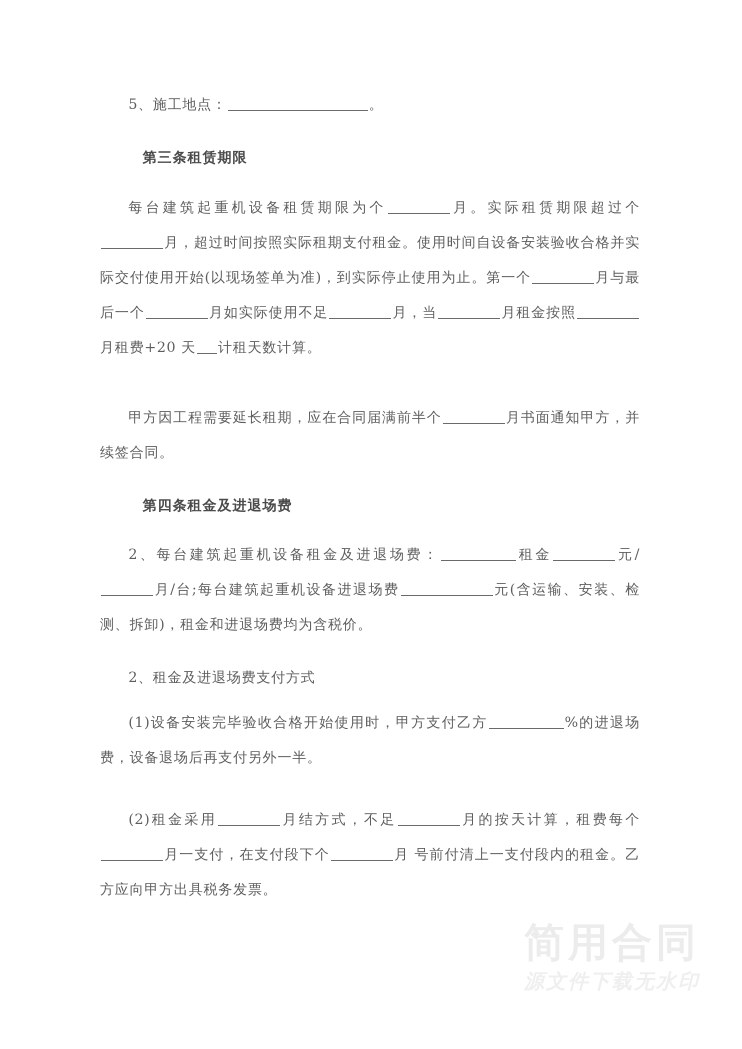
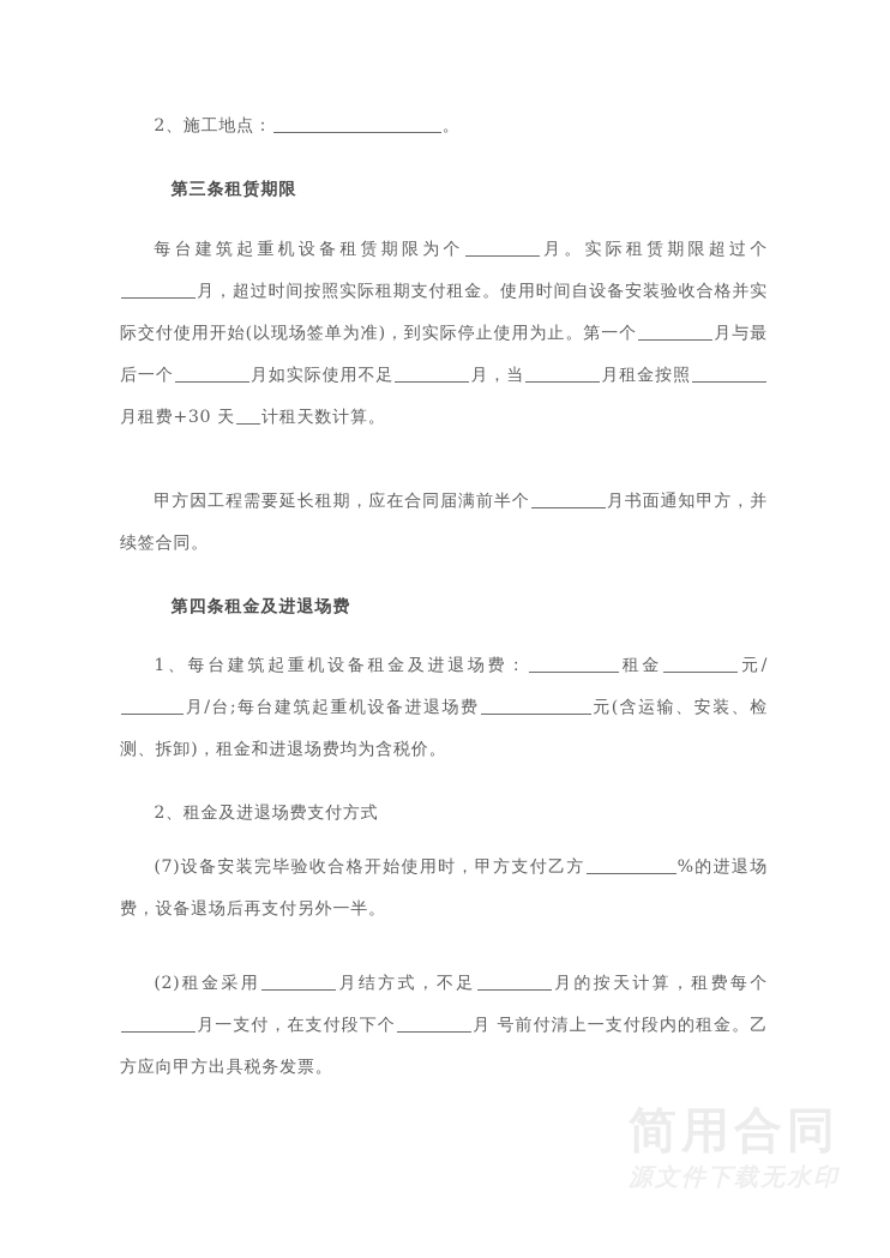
- 5、施工地点： 。
+ 2、施工地点： 。
  第三条租赁期限
- 每台建筑起重机设备租赁期限为个 月。实际租赁期限超过个月，超过时间按照实际租期支付租金。使用时间自设备安装验收合格并实际交付使用开始(以现场签单为准)，到实际停止使用为止。第一个 月与最后一个 月如实际使用不足 月，当 月租金按照月租费+20 天 计租天数计算。
+ 每台建筑起重机设备租赁期限为个 月。实际租赁期限超过个月，超过时间按照实际租期支付租金。使用时间自设备安装验收合格并实际交付使用开始(以现场签单为准)，到实际停止使用为止。第一个 月与最后一个 月如实际使用不足 月，当 月租金按照月租费+30 天 计租天数计算。
  甲方因工程需要延长租期，应在合同届满前半个 月书面通知甲方，并续签合同。
  第四条租金及进退场费
- 2、每台建筑起重机设备租金及进退场费： 租金 元/月/台;每台建筑起重机设备进退场费 元(含运输、安装、检测、拆卸)，租金和进退场费均为含税价。
+ 1、每台建筑起重机设备租金及进退场费： 租金 元/月/台;每台建筑起重机设备进退场费 元(含运输、安装、检测、拆卸)，租金和进退场费均为含税价。
  2、租金及进退场费支付方式
- (1)设备安装完毕验收合格开始使用时，甲方支付乙方 %的进退场费，设备退场后再支付另外一半。
+ (7)设备安装完毕验收合格开始使用时，甲方支付乙方 %的进退场费，设备退场后再支付另外一半。
  (2)租金采用 月结方式，不足 月的按天计算，租费每个月一支付，在支付段下个 月 号前付清上一支付段内的租金。乙方应向甲方出具税务发票。
